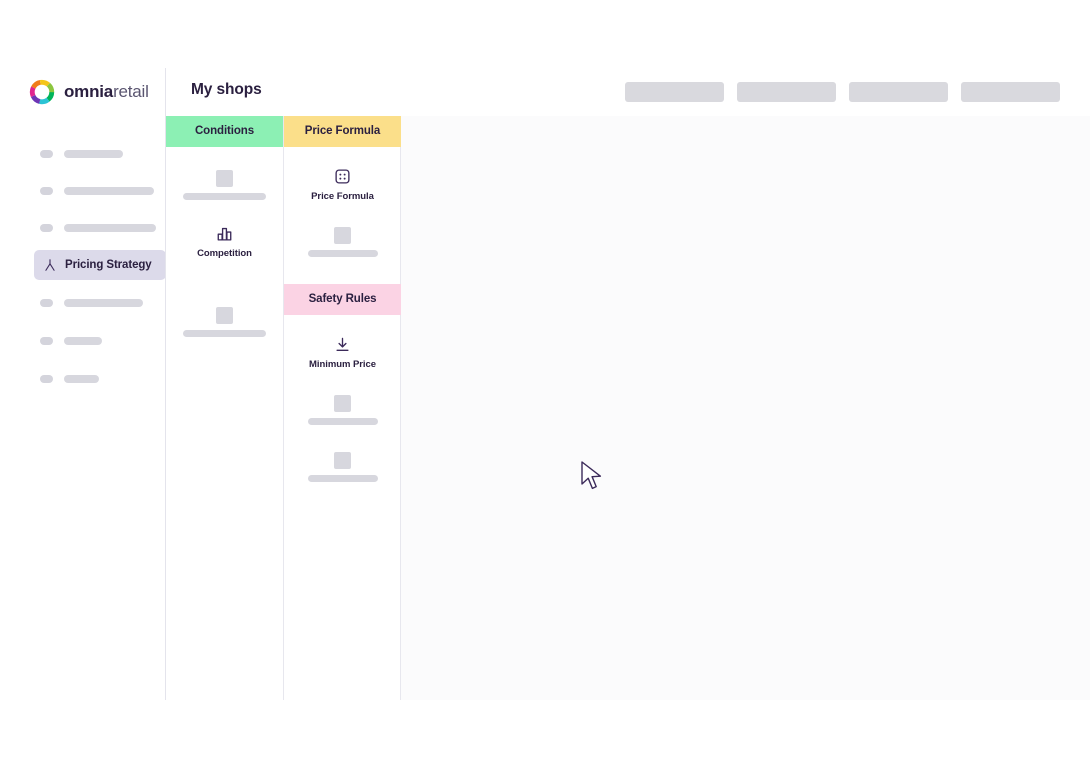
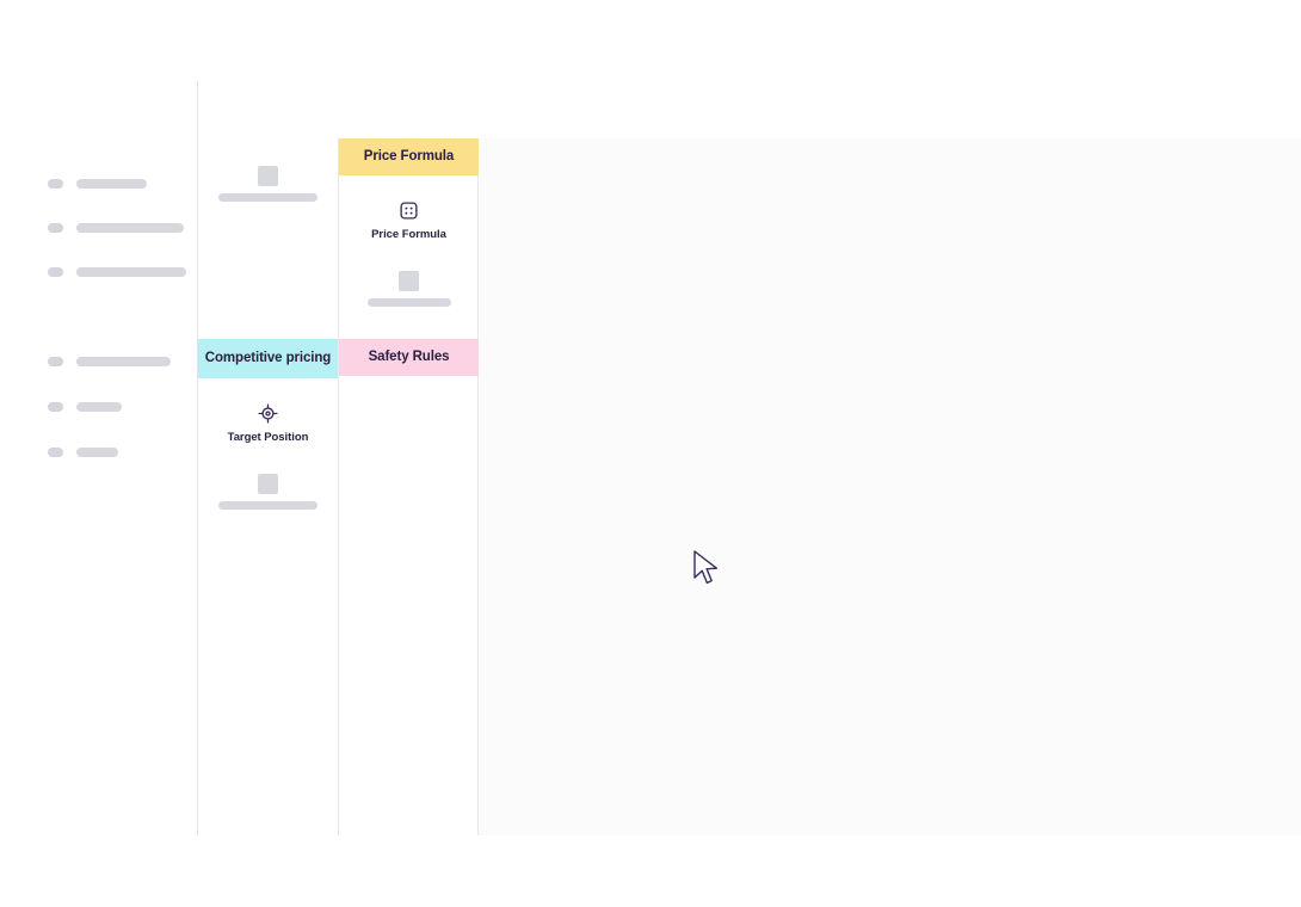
- omniaretail
- My shops
- Pricing Strategy
- Conditions
- Competition
  Price Formula
  Price Formula
+ Competitive pricing
+ Target Position
  Safety Rules
- Minimum Price
